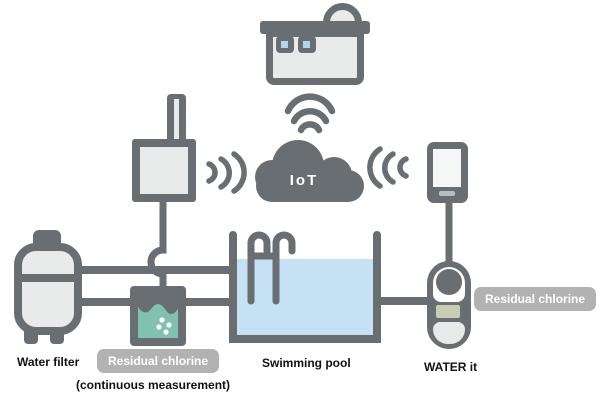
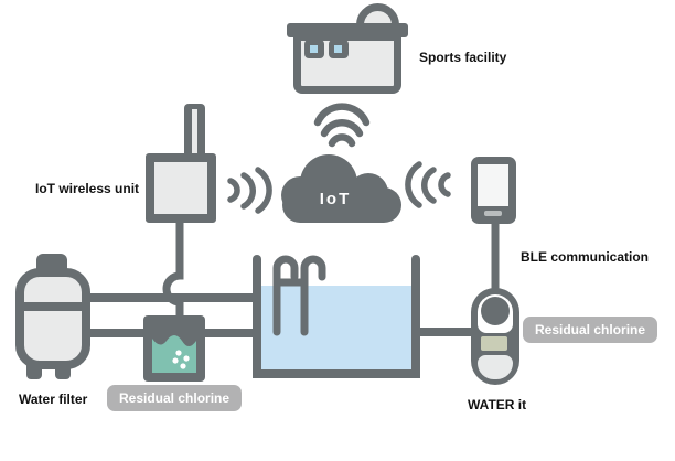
+ Sports facility
+ IoT wireless unit
+ BLE communication
  Water filter
  Residual chlorine
- (continuous measurement)
- Swimming pool
  WATER it
  Residual chlorine
  IoT
